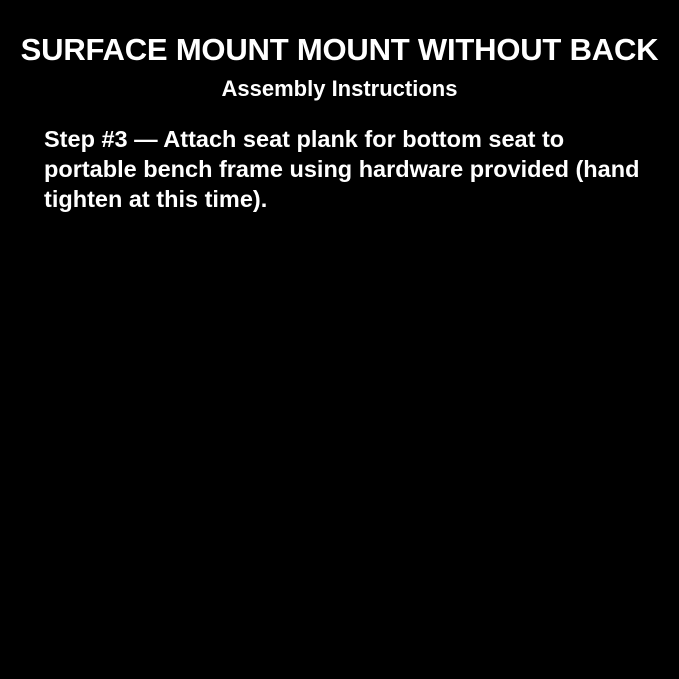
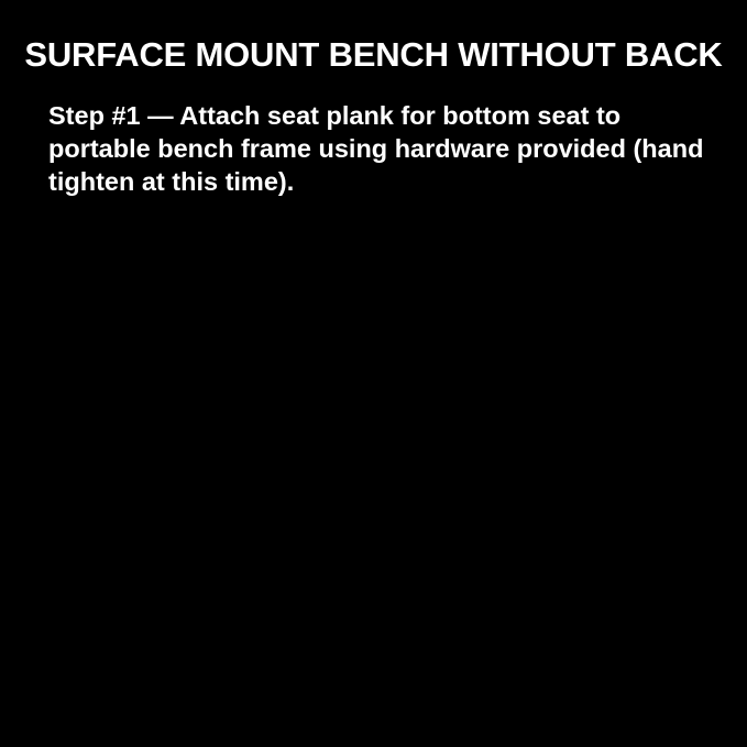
- SURFACE MOUNT MOUNT WITHOUT BACK
+ SURFACE MOUNT BENCH WITHOUT BACK
- Assembly Instructions
- Step #3 — Attach seat plank for bottom seat to portable bench frame using hardware provided (hand tighten at this time).
+ Step #1 — Attach seat plank for bottom seat to portable bench frame using hardware provided (hand tighten at this time).
